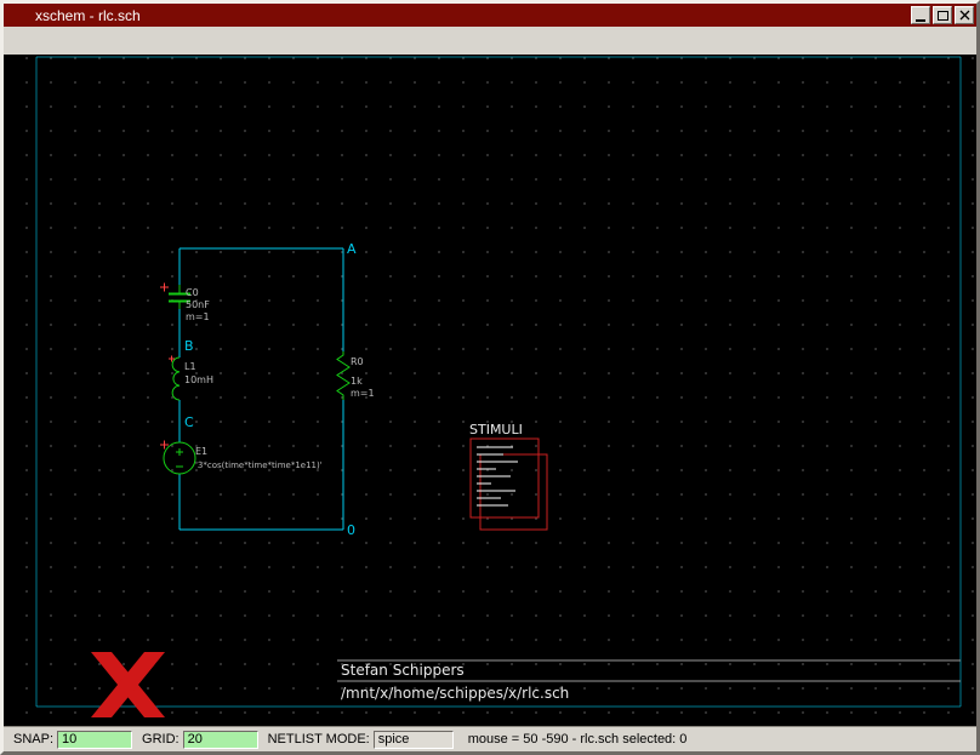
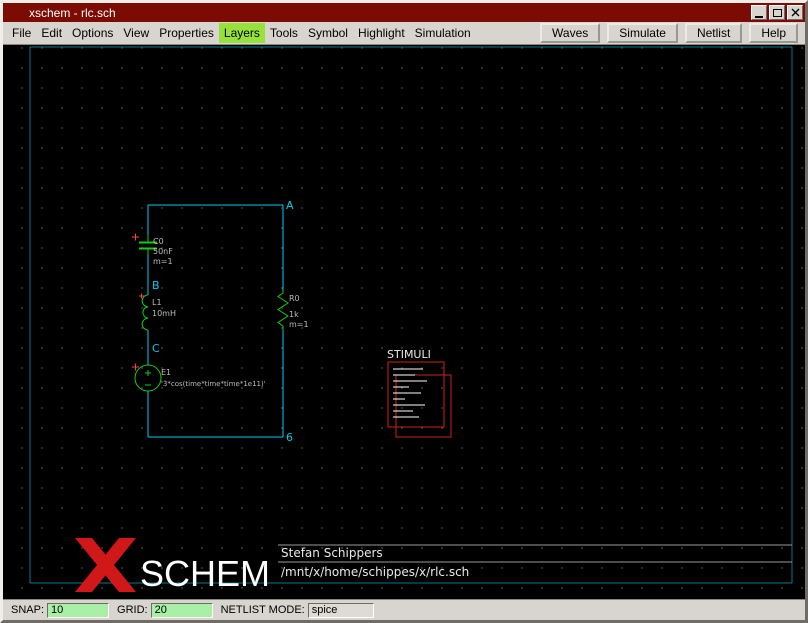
  xschem - rlc.sch
+ File
+ Edit
+ Options
+ View
+ Properties
+ Layers
+ Tools
+ Symbol
+ Highlight
+ Simulation
+ Waves
+ Simulate
+ Netlist
+ Help
  A
  B
  C
- 0
+ 6
  C0
  50nF
  m=1
  L1
  10mH
  E1
  '3*cos(time*time*time*1e11)'
  R0
  1k
  m=1
  STIMULI
+ SCHEM
  Stefan Schippers
  /mnt/x/home/schippes/x/rlc.sch
  SNAP:
  10
  GRID:
  20
  NETLIST MODE:
  spice
- mouse = 50 -590 - rlc.sch selected: 0
